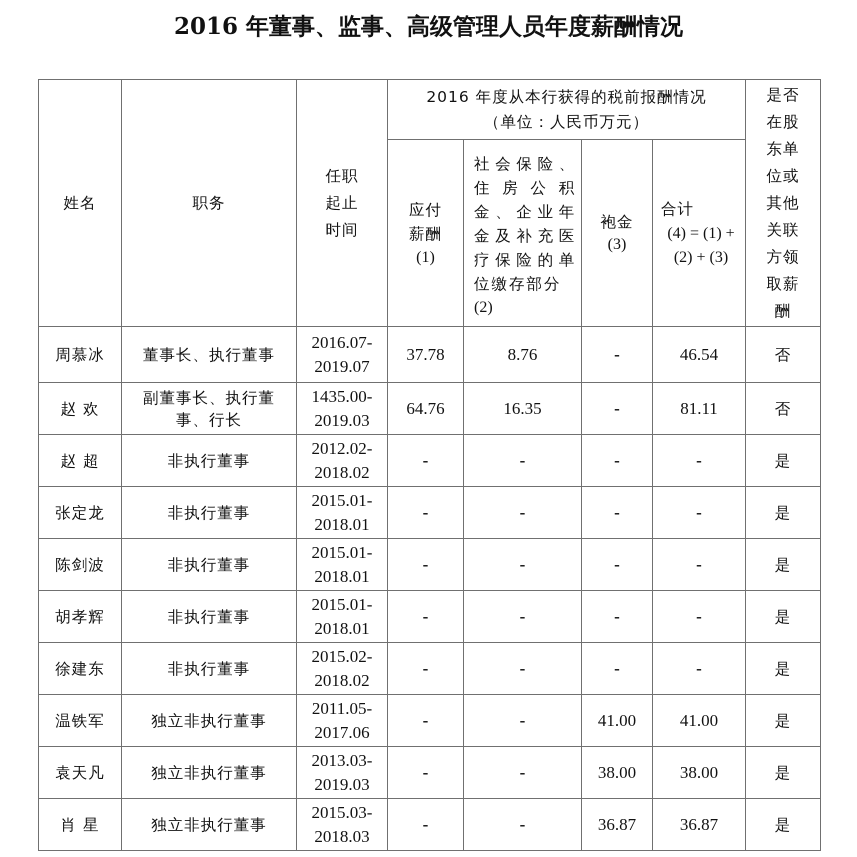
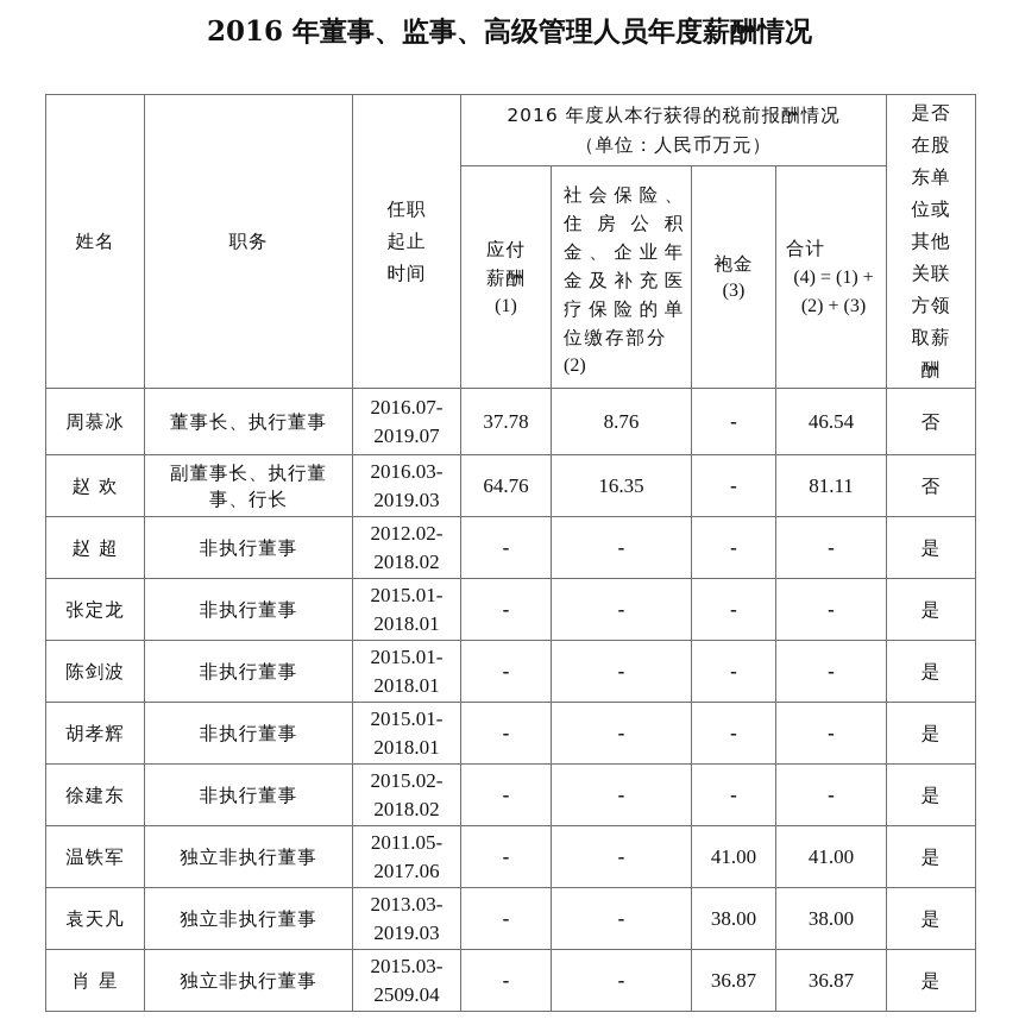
  2016 年董事、监事、高级管理人员年度薪酬情况
  姓名	职务	任职起止时间	2016 年度从本行获得的税前报酬情况 （单位：人民币万元）	是否在股东单位或其他关联方领取薪酬
  应付薪酬 (1)	社会保险、住房公积金、企业年金及补充医疗保险的单位缴存部分 (2)	袍金 (3)	合计 (4) = (1) + (2) + (3)
  周慕冰	董事长、执行董事	2016.07-2019.07	37.78	8.76	-	46.54	否
- 赵 欢	副董事长、执行董事、行长	1435.00-2019.03	64.76	16.35	-	81.11	否
+ 赵 欢	副董事长、执行董事、行长	2016.03-2019.03	64.76	16.35	-	81.11	否
  赵 超	非执行董事	2012.02-2018.02	-	-	-	-	是
  张定龙	非执行董事	2015.01-2018.01	-	-	-	-	是
  陈剑波	非执行董事	2015.01-2018.01	-	-	-	-	是
  胡孝辉	非执行董事	2015.01-2018.01	-	-	-	-	是
  徐建东	非执行董事	2015.02-2018.02	-	-	-	-	是
  温铁军	独立非执行董事	2011.05-2017.06	-	-	41.00	41.00	是
  袁天凡	独立非执行董事	2013.03-2019.03	-	-	38.00	38.00	是
- 肖 星	独立非执行董事	2015.03-2018.03	-	-	36.87	36.87	是
+ 肖 星	独立非执行董事	2015.03-2509.04	-	-	36.87	36.87	是
